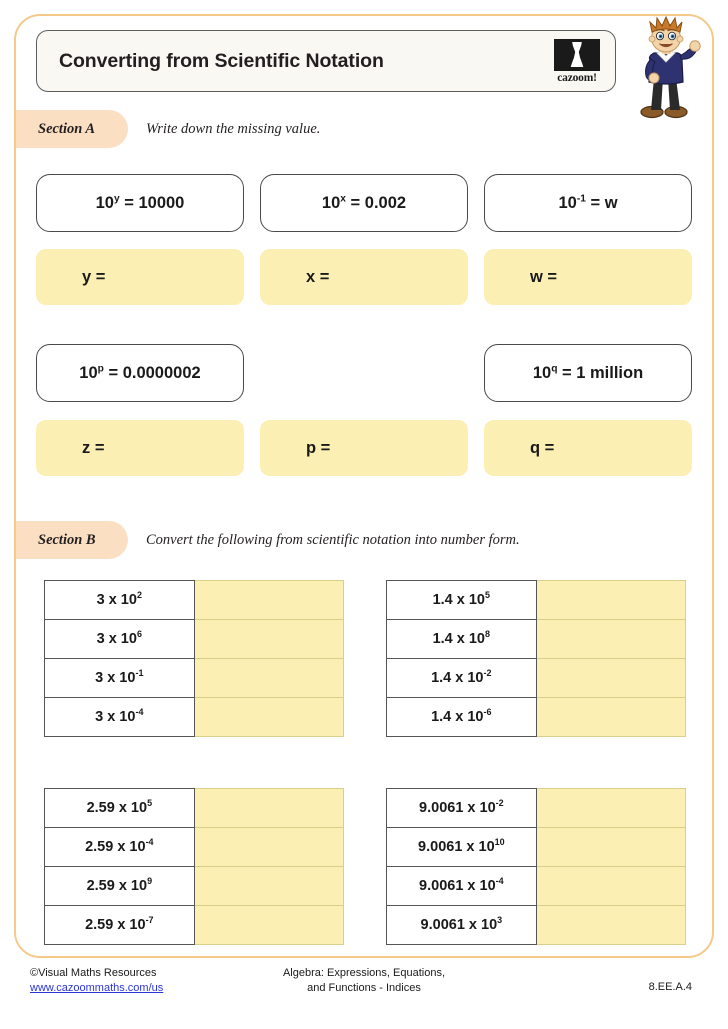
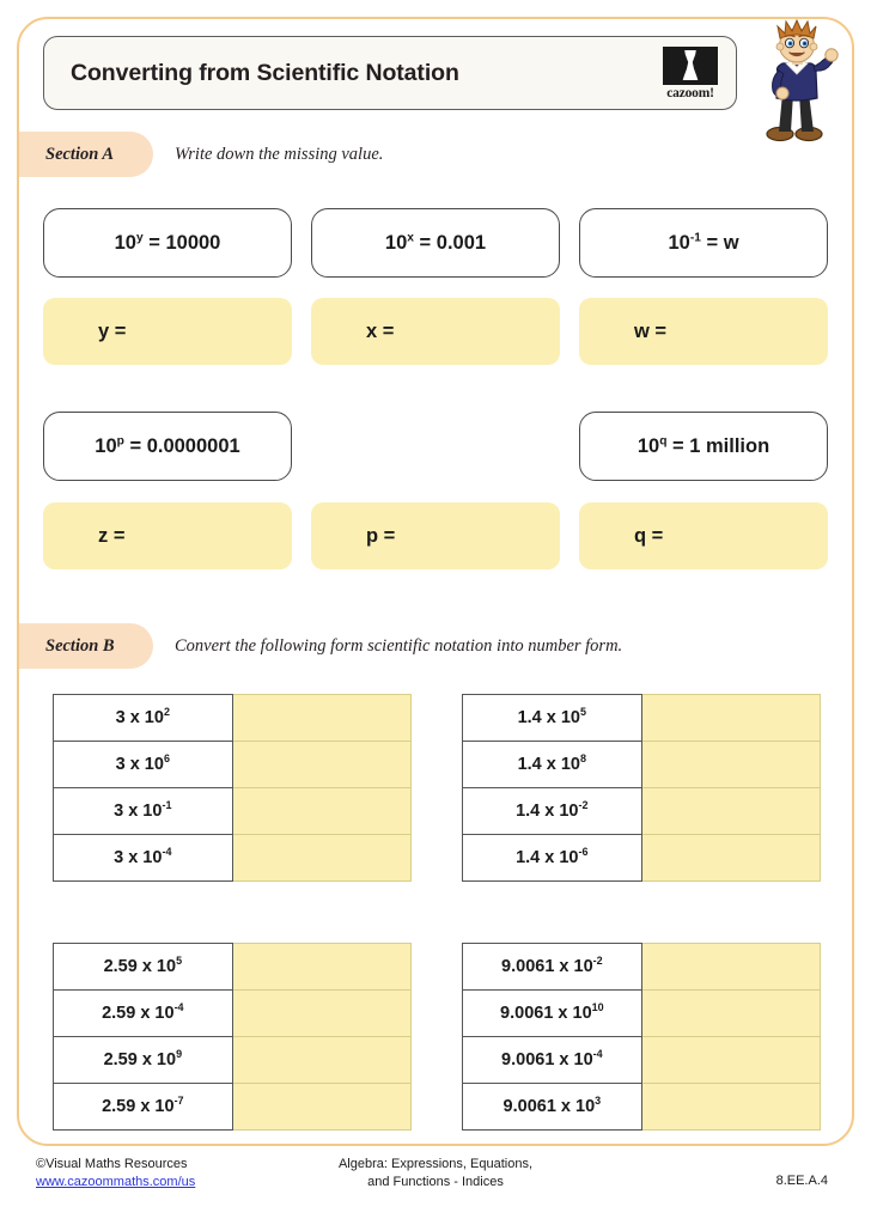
  Converting from Scientific Notation
  cazoom!
  Section A
  Write down the missing value.
  10y = 10000
- 10x = 0.002
+ 10x = 0.001
  10-1 = w
  y =
  x =
  w =
- 10p = 0.0000002
+ 10p = 0.0000001
  10q = 1 million
  z =
  p =
  q =
  Section B
- Convert the following from scientific notation into number form.
+ Convert the following form scientific notation into number form.
  3 x 102
  3 x 106
  3 x 10-1
  3 x 10-4
  1.4 x 105
  1.4 x 108
  1.4 x 10-2
  1.4 x 10-6
  2.59 x 105
  2.59 x 10-4
  2.59 x 109
  2.59 x 10-7
  9.0061 x 10-2
  9.0061 x 1010
  9.0061 x 10-4
  9.0061 x 103
  ©Visual Maths Resources
  www.cazoommaths.com/us
  Algebra: Expressions, Equations,
  and Functions - Indices
  8.EE.A.4
